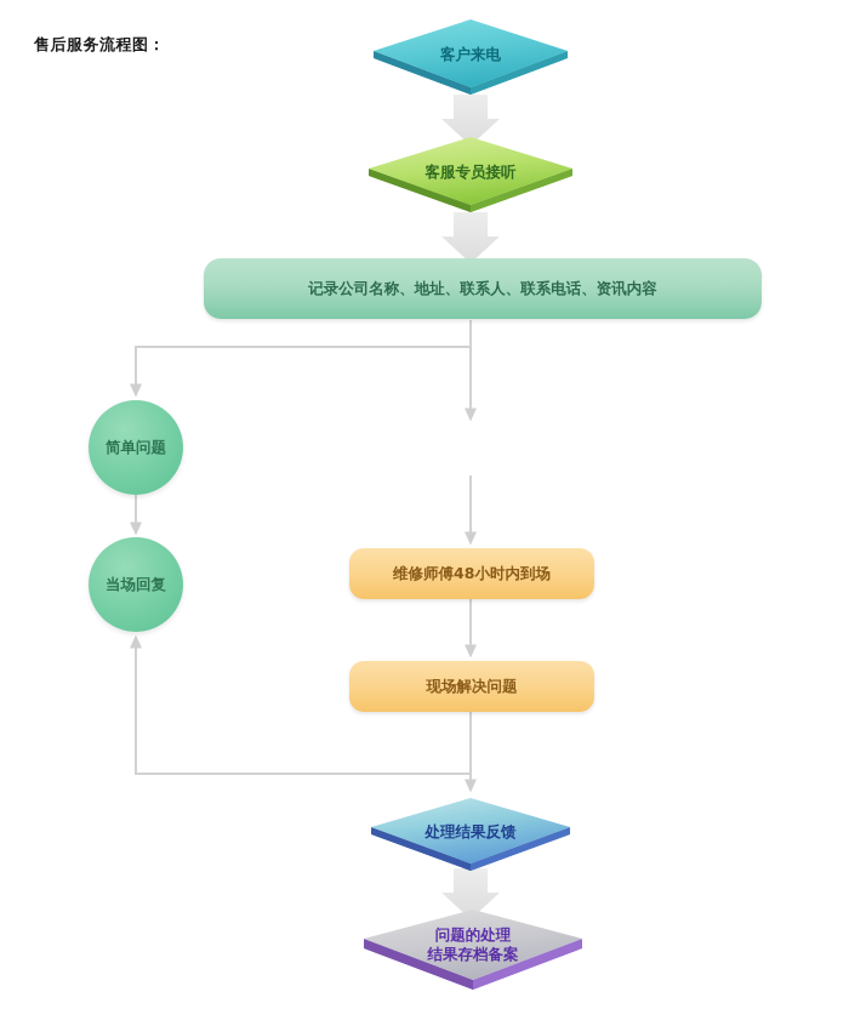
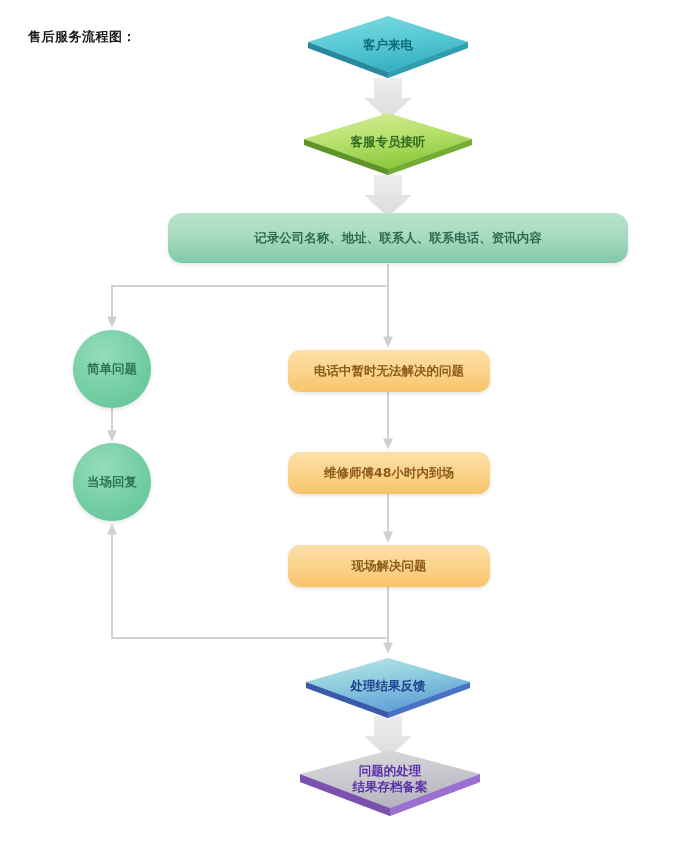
  售后服务流程图：
  客户来电
  客服专员接听
  记录公司名称、地址、联系人、联系电话、资讯内容
  简单问题
  当场回复
+ 电话中暂时无法解决的问题
  维修师傅48小时内到场
  现场解决问题
  处理结果反馈
  问题的处理
  结果存档备案
